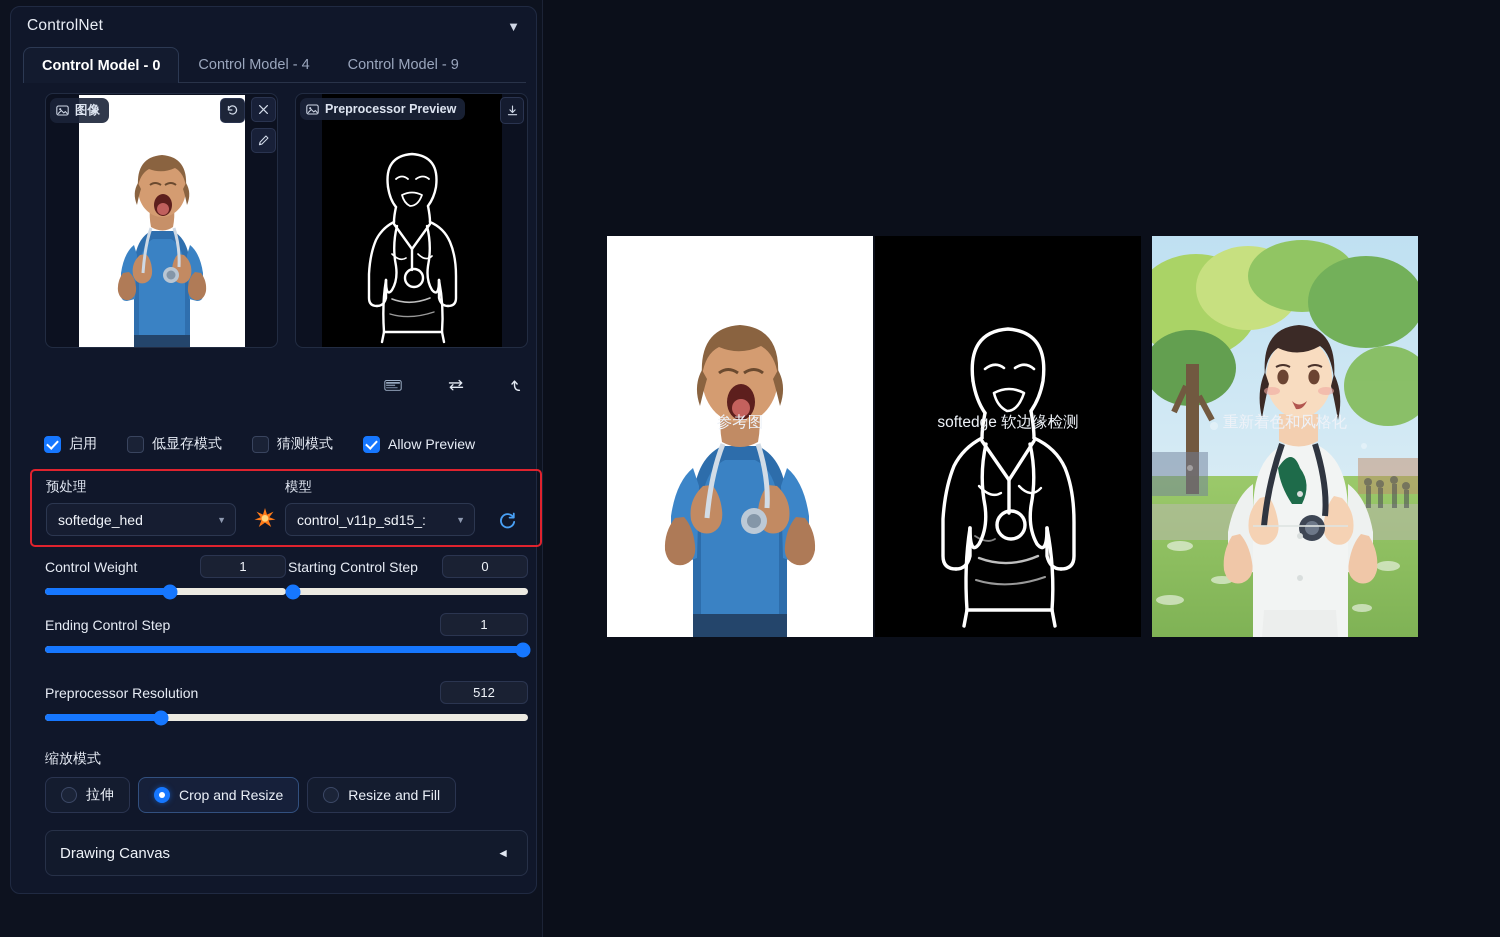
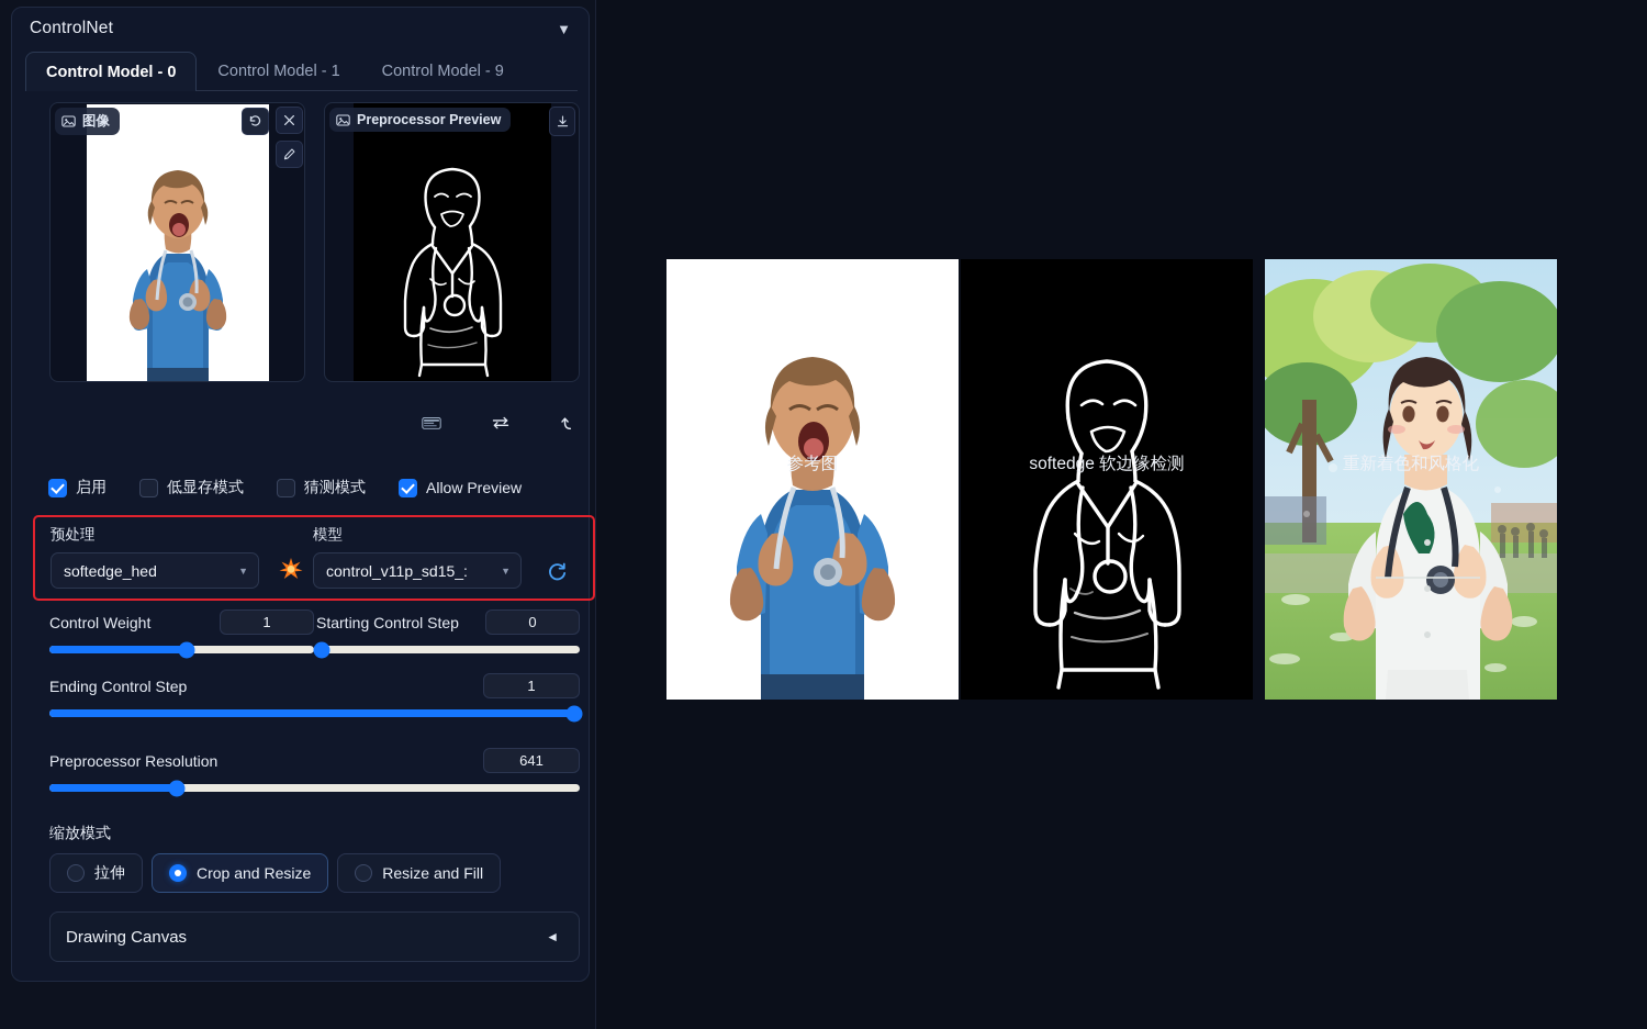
  ControlNet
  ▼
  Control Model - 0
- Control Model - 4
+ Control Model - 1
  Control Model - 9
  图像
  Preprocessor Preview
  启用
  低显存模式
  猜测模式
  Allow Preview
  预处理
  softedge_hed
  ▼
  模型
  control_v11p_sd15_:
  ▼
  Control Weight
  1
  Starting Control Step
  0
  Ending Control Step
  1
  Preprocessor Resolution
- 512
+ 641
  缩放模式
  拉伸
  Crop and Resize
  Resize and Fill
  Drawing Canvas
  ◄
  参考图
  softedge 软边缘检测
  重新着色和风格化
